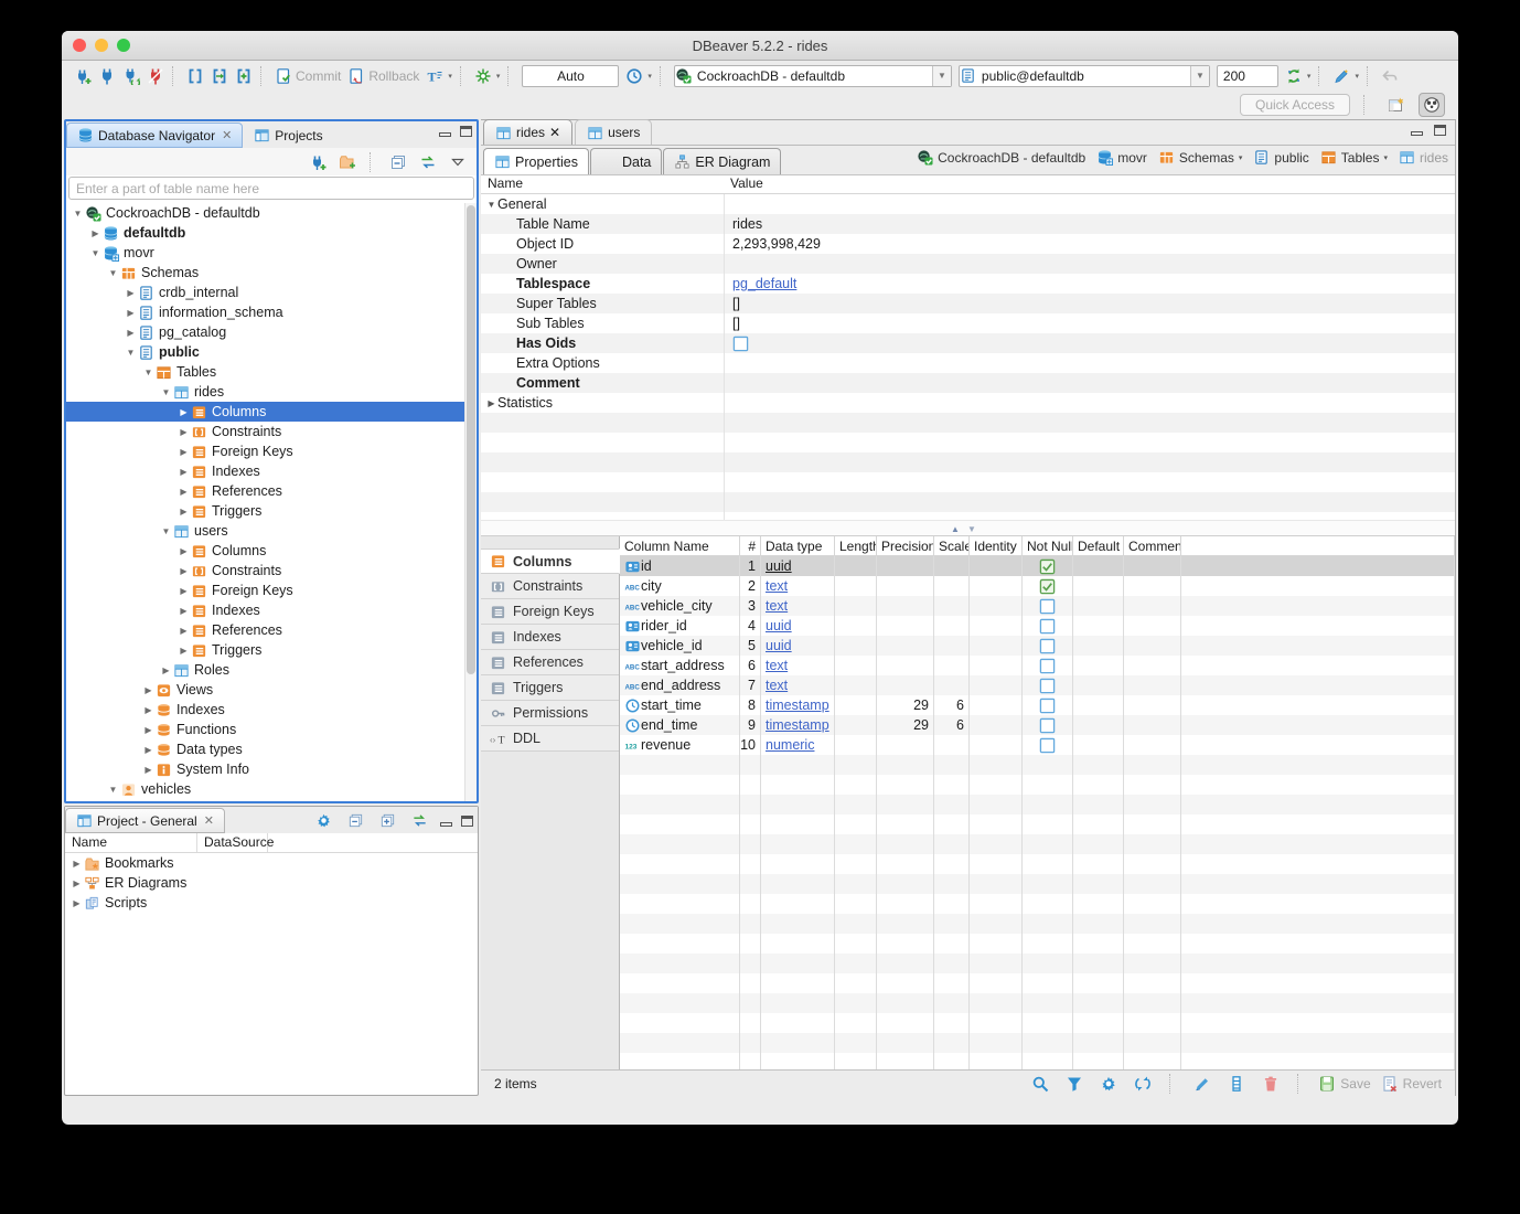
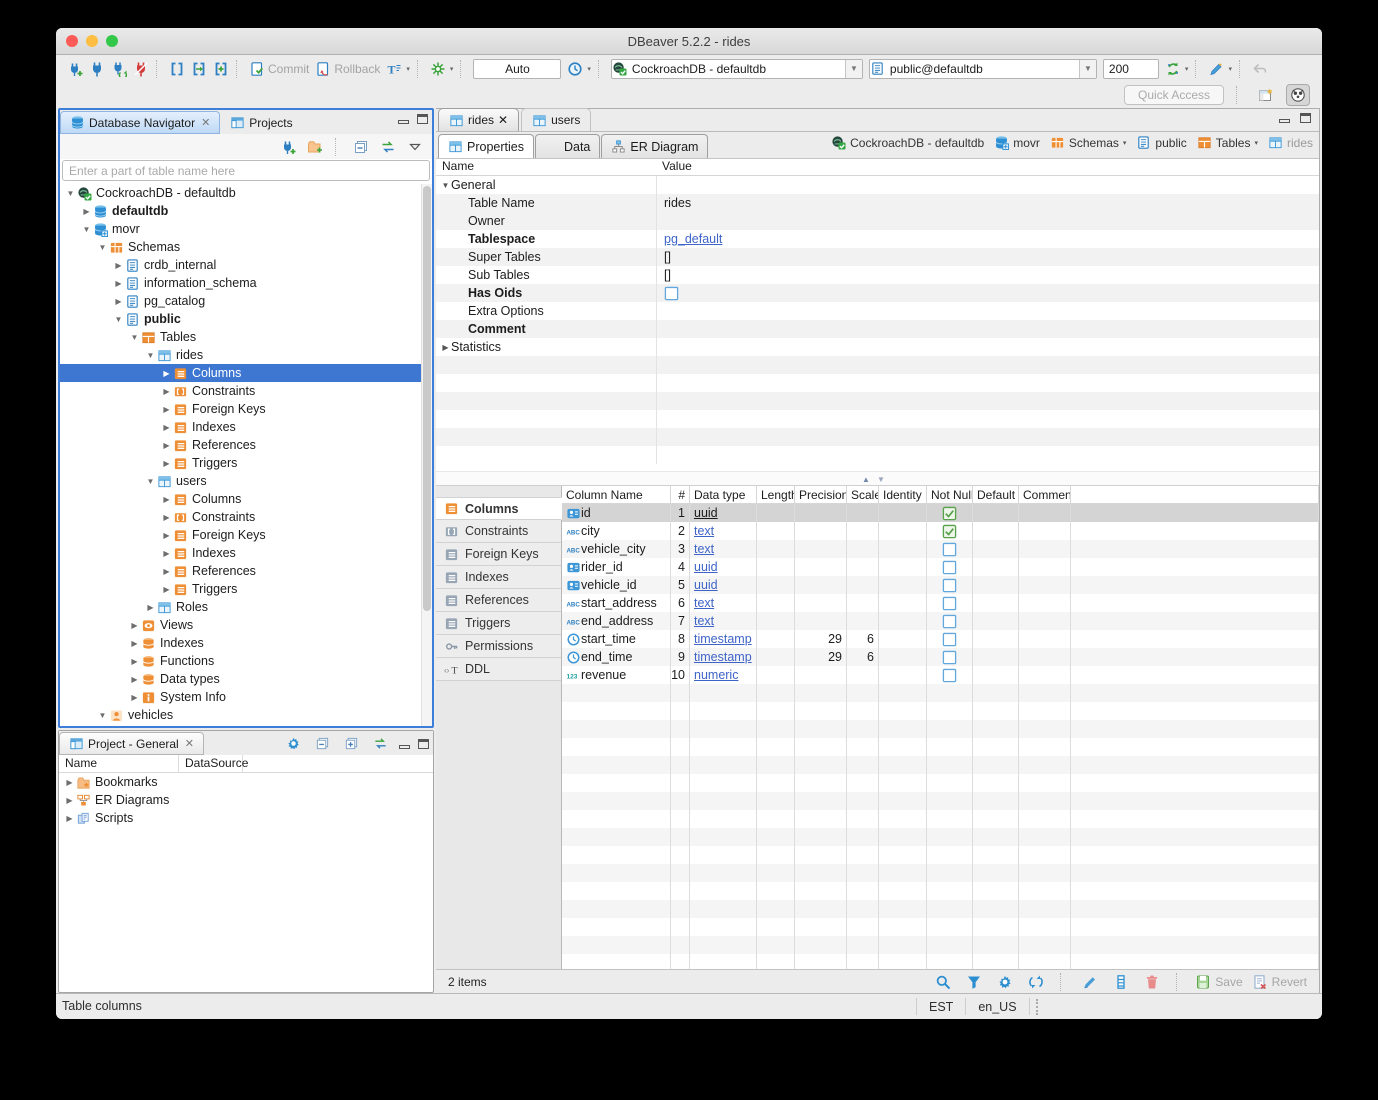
  DBeaver 5.2.2 - rides
  Commit
  Rollback
  T
  Auto
  CockroachDB - defaultdb
  ▼
  public@defaultdb
  ▼
  200
  Quick Access
  Database Navigator
  ✕
  Projects
  Enter a part of table name here
  ▼
  CockroachDB - defaultdb
  ▶
  defaultdb
  ▼
  movr
  ▼
  Schemas
  ▶
  crdb_internal
  ▶
  information_schema
  ▶
  pg_catalog
  ▼
  public
  ▼
  Tables
  ▼
  rides
  ▶
  Columns
  ▶
  Constraints
  ▶
  Foreign Keys
  ▶
  Indexes
  ▶
  References
  ▶
  Triggers
  ▼
  users
  ▶
  Columns
  ▶
  Constraints
  ▶
  Foreign Keys
  ▶
  Indexes
  ▶
  References
  ▶
  Triggers
  ▶
  Roles
  ▶
  Views
  ▶
  Indexes
  ▶
  Functions
  ▶
  Data types
  ▶
  System Info
  ▼
  vehicles
  Project - General
  ✕
  Name
  DataSource
  ▶
  Bookmarks
  ▶
  ER Diagrams
  ▶
  Scripts
  rides
  ✕
  users
  Properties
  Data
  ER Diagram
  CockroachDB - defaultdb
  movr
  Schemas
  public
  Tables
  rides
  Name
  Value
  ▼
  General
  Table Name
  rides
- Object ID
- 2,293,998,429
  Owner
  Tablespace
  pg_default
  Super Tables
  []
  Sub Tables
  []
  Has Oids
  Extra Options
  Comment
  ▶
  Statistics
  ▲
  ▼
  Columns
  Constraints
  Foreign Keys
  Indexes
  References
  Triggers
  Permissions
  ‹›
  T
  DDL
  Column Name
  #
  Data type
  Length
  Precision
  Scale
  Identity
  Not Null
  Default
  Commen
  id
  1
  uuid
  city
  2
  text
  vehicle_city
  3
  text
  rider_id
  4
  uuid
  vehicle_id
  5
  uuid
  start_address
  6
  text
  end_address
  7
  text
  start_time
  8
  timestamp
  29
  6
  end_time
  9
  timestamp
  29
  6
  revenue
  10
  numeric
  2 items
  Save
  Revert
+ Table columns
+ EST
+ en_US
